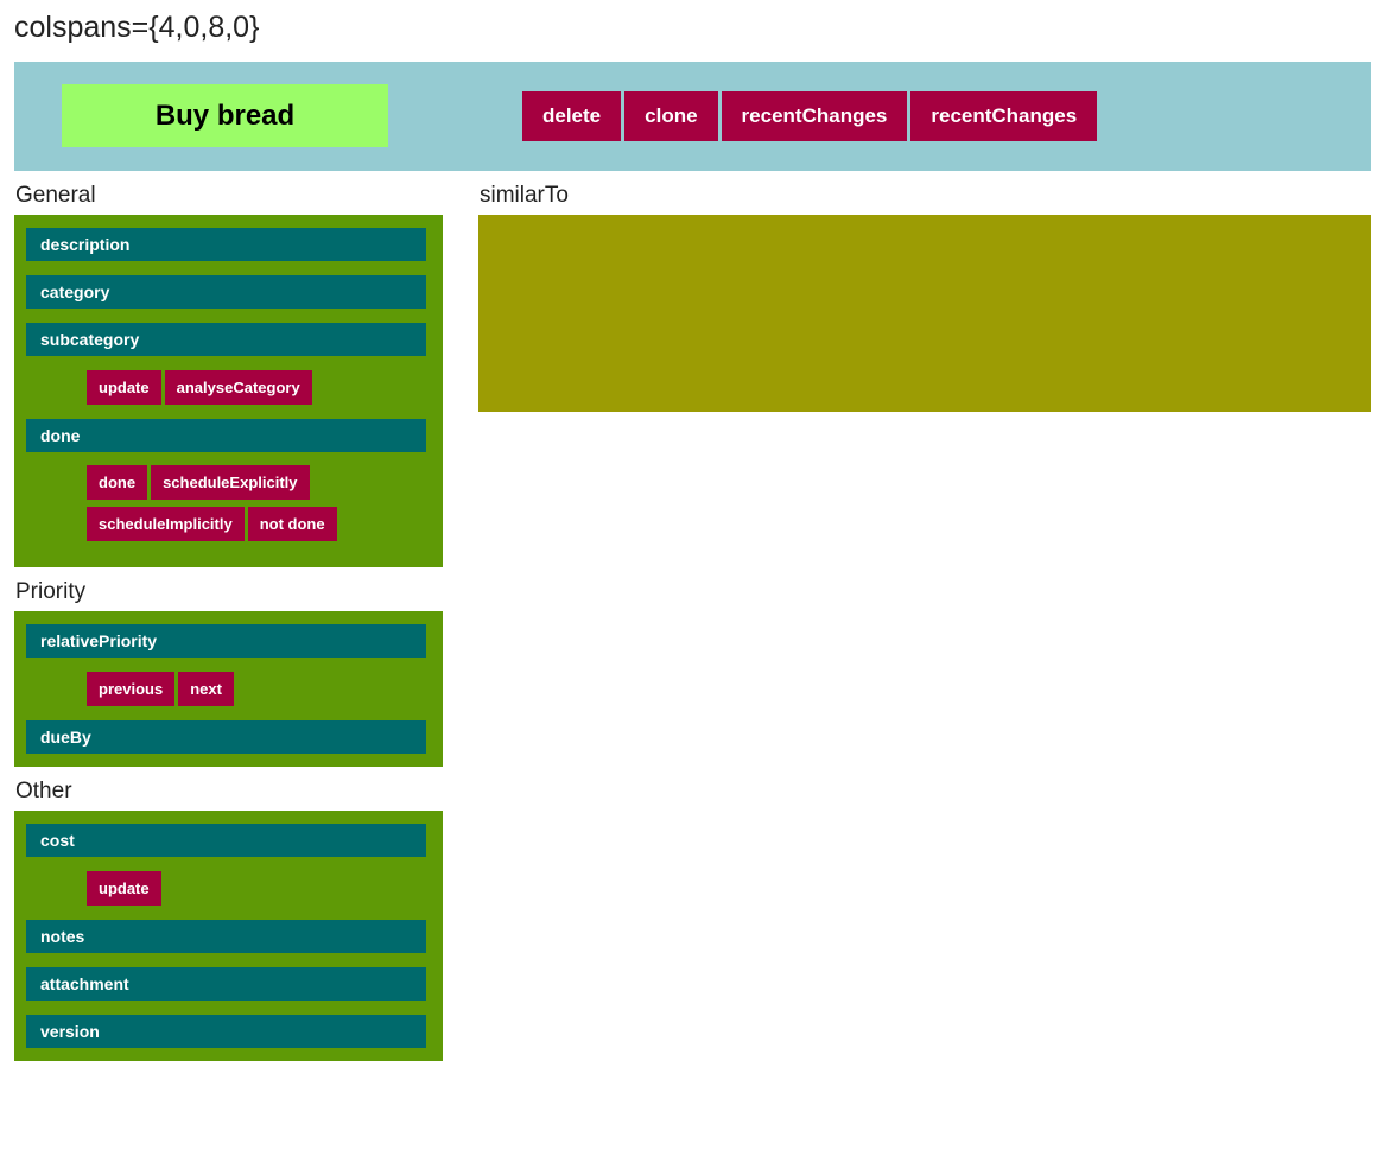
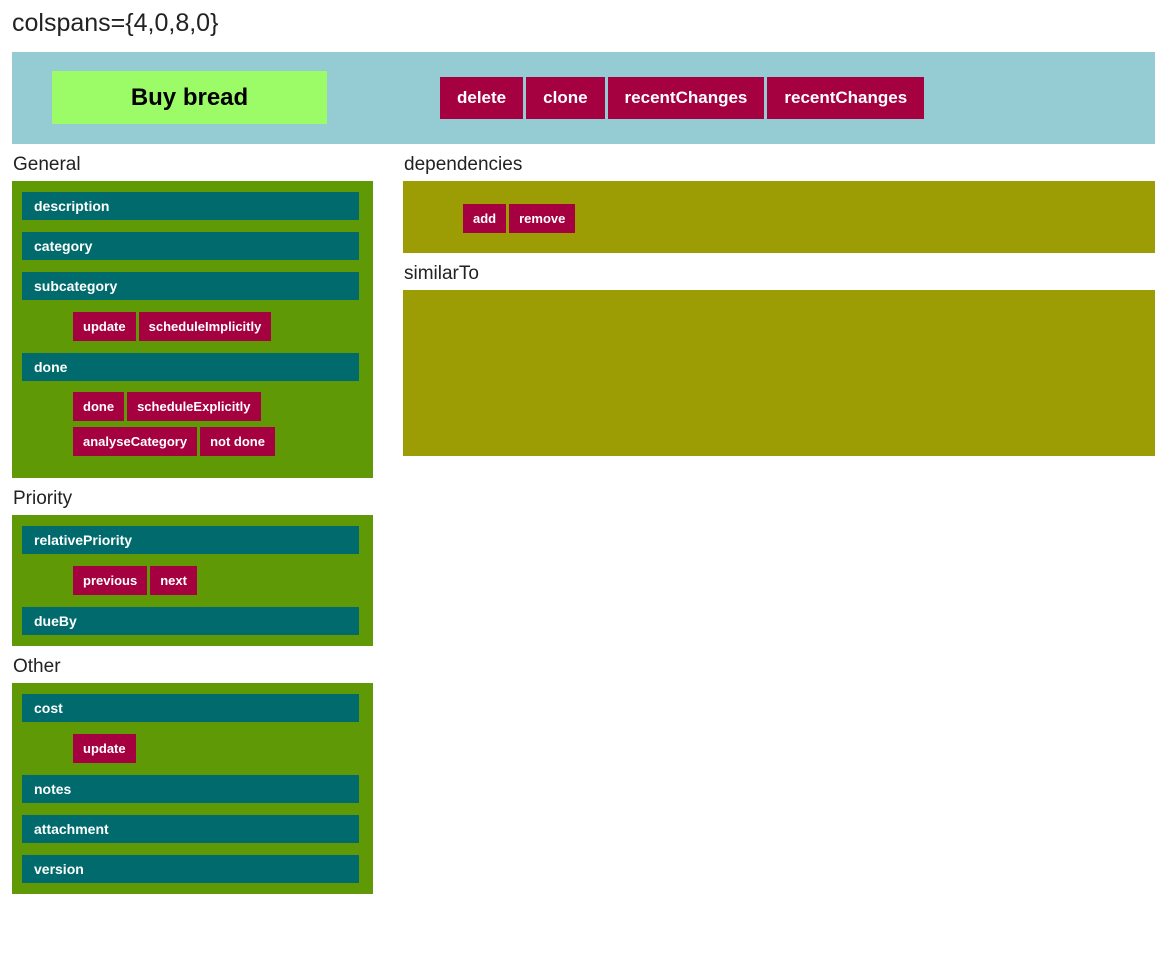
  colspans={4,0,8,0}
  Buy bread
  delete
  clone
  recentChanges
  recentChanges
  General
  description
  category
  subcategory
  update
- analyseCategory
+ scheduleImplicitly
  done
  done
  scheduleExplicitly
- scheduleImplicitly
+ analyseCategory
  not done
  Priority
  relativePriority
  previous
  next
  dueBy
  Other
  cost
  update
  notes
  attachment
  version
+ dependencies
+ add
+ remove
  similarTo
